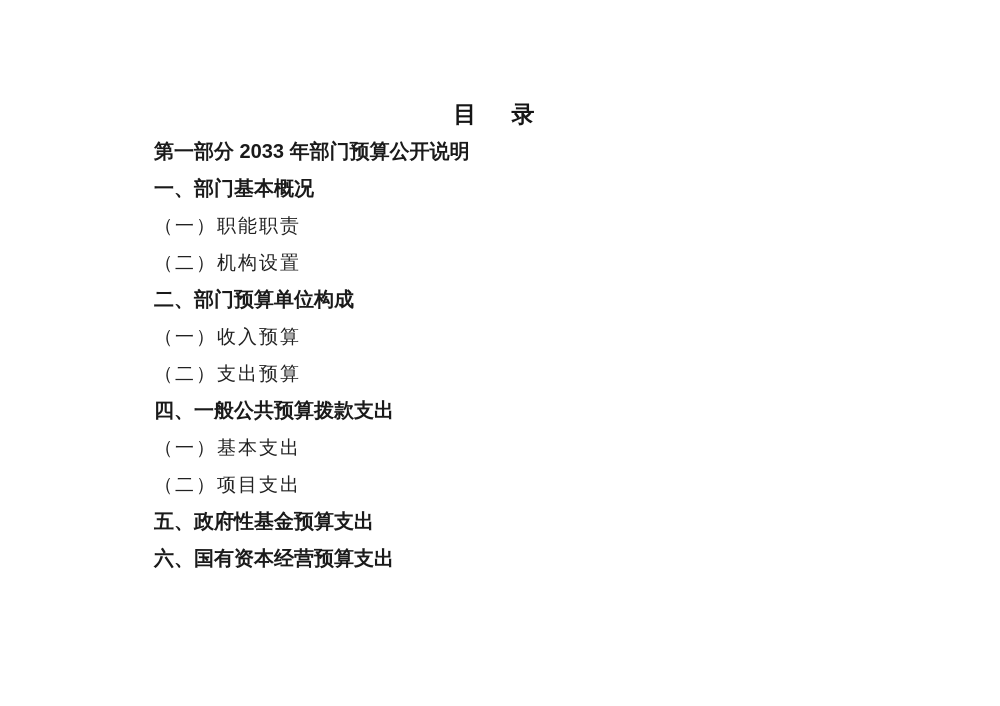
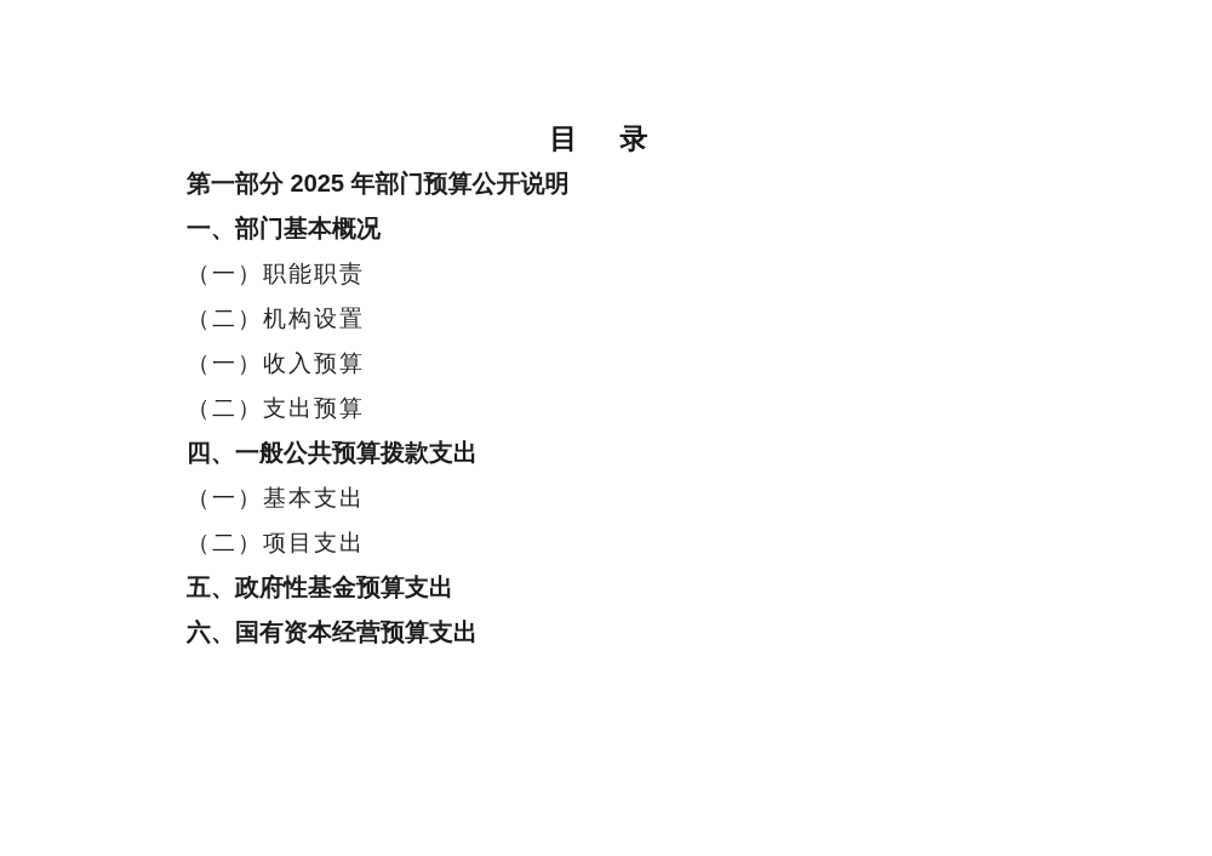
  目 录
- 第一部分 2033 年部门预算公开说明
+ 第一部分 2025 年部门预算公开说明
  一、部门基本概况
  （一）职能职责
  （二）机构设置
- 二、部门预算单位构成
  （一）收入预算
  （二）支出预算
  四、一般公共预算拨款支出
  （一）基本支出
  （二）项目支出
  五、政府性基金预算支出
  六、国有资本经营预算支出
